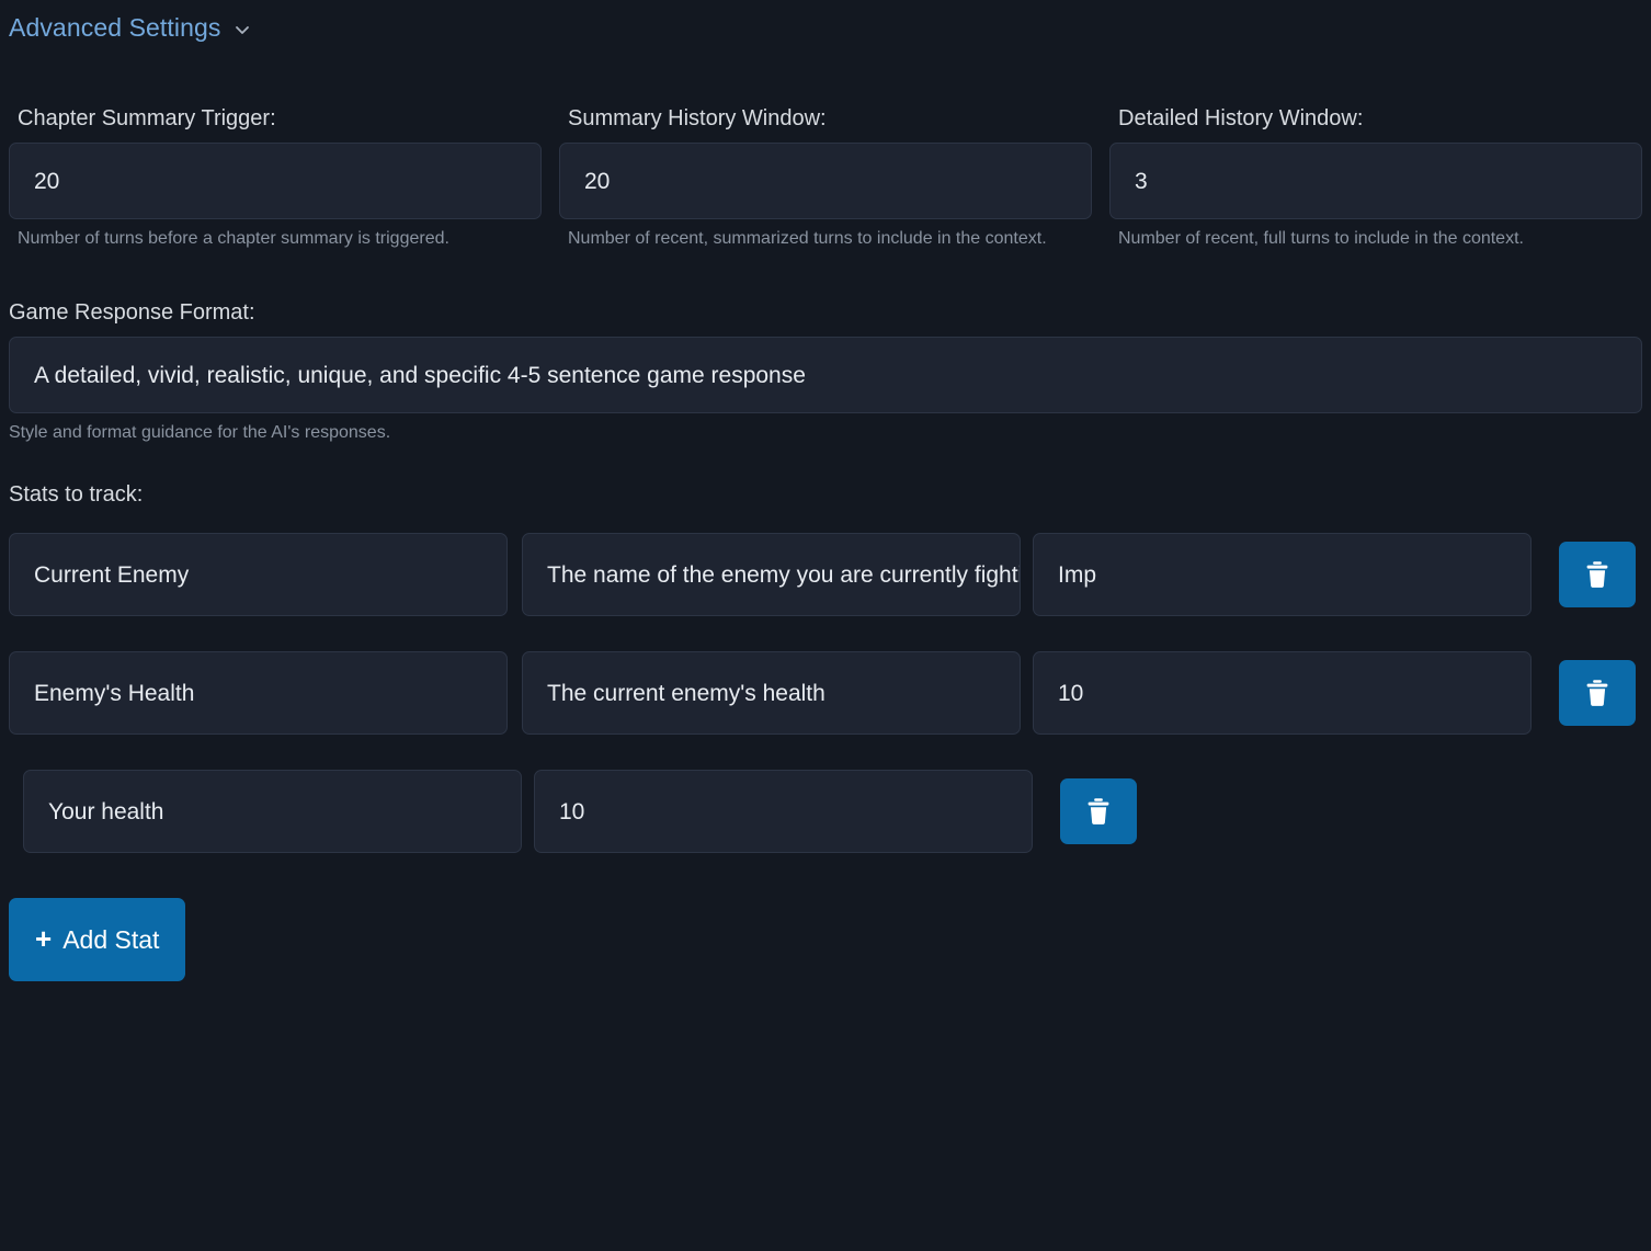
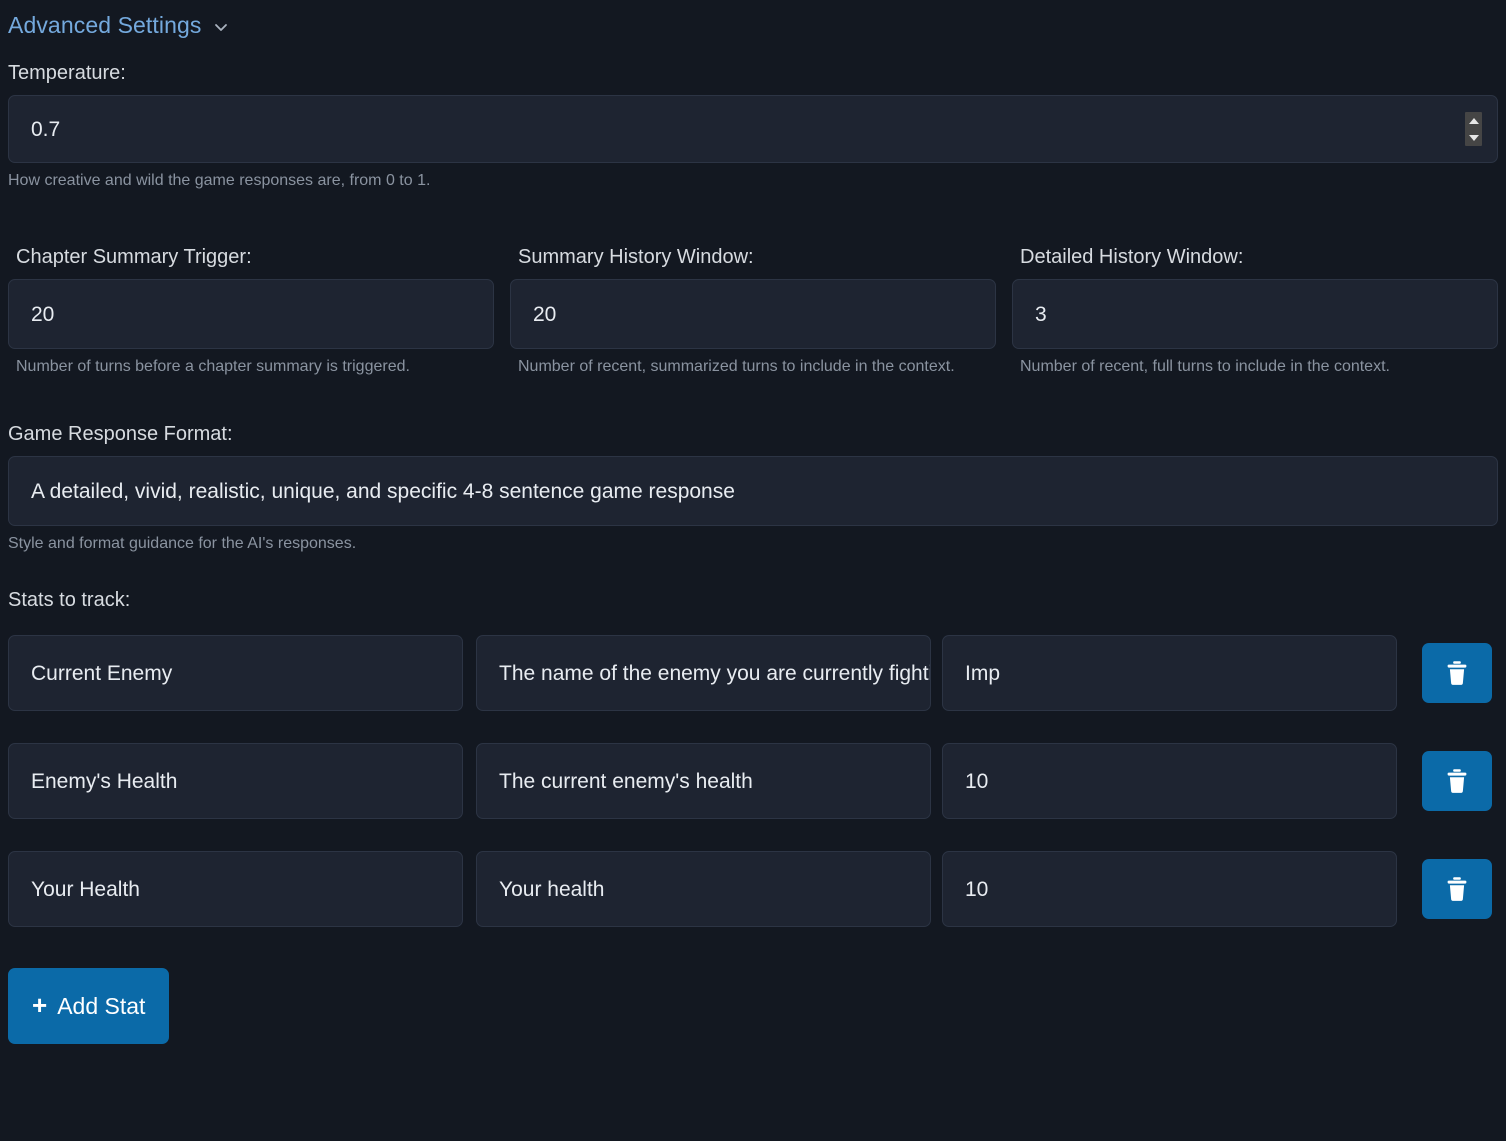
  Advanced Settings
+ Temperature:
+ 0.7
+ How creative and wild the game responses are, from 0 to 1.
  Chapter Summary Trigger:
  20
  Number of turns before a chapter summary is triggered.
  Summary History Window:
  20
  Number of recent, summarized turns to include in the context.
  Detailed History Window:
  3
  Number of recent, full turns to include in the context.
  Game Response Format:
- A detailed, vivid, realistic, unique, and specific 4-5 sentence game response
+ A detailed, vivid, realistic, unique, and specific 4-8 sentence game response
  Style and format guidance for the AI's responses.
  Stats to track:
  Current Enemy
  The name of the enemy you are currently fighti
  Imp
  Enemy's Health
  The current enemy's health
  10
+ Your Health
  Your health
  10
  +
  Add Stat
